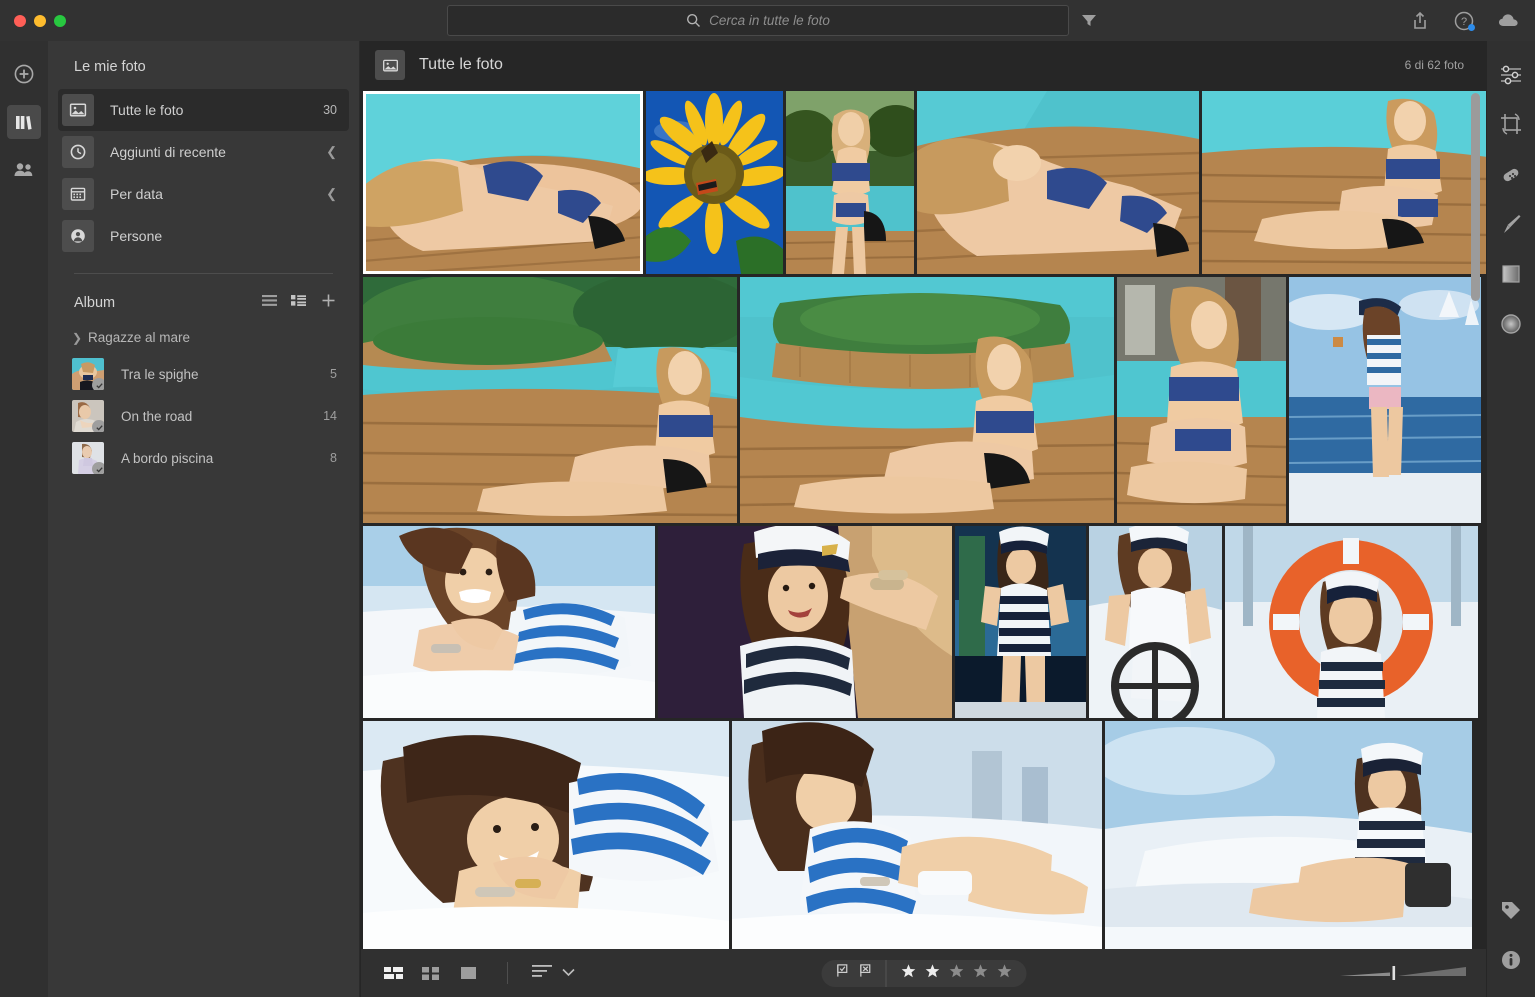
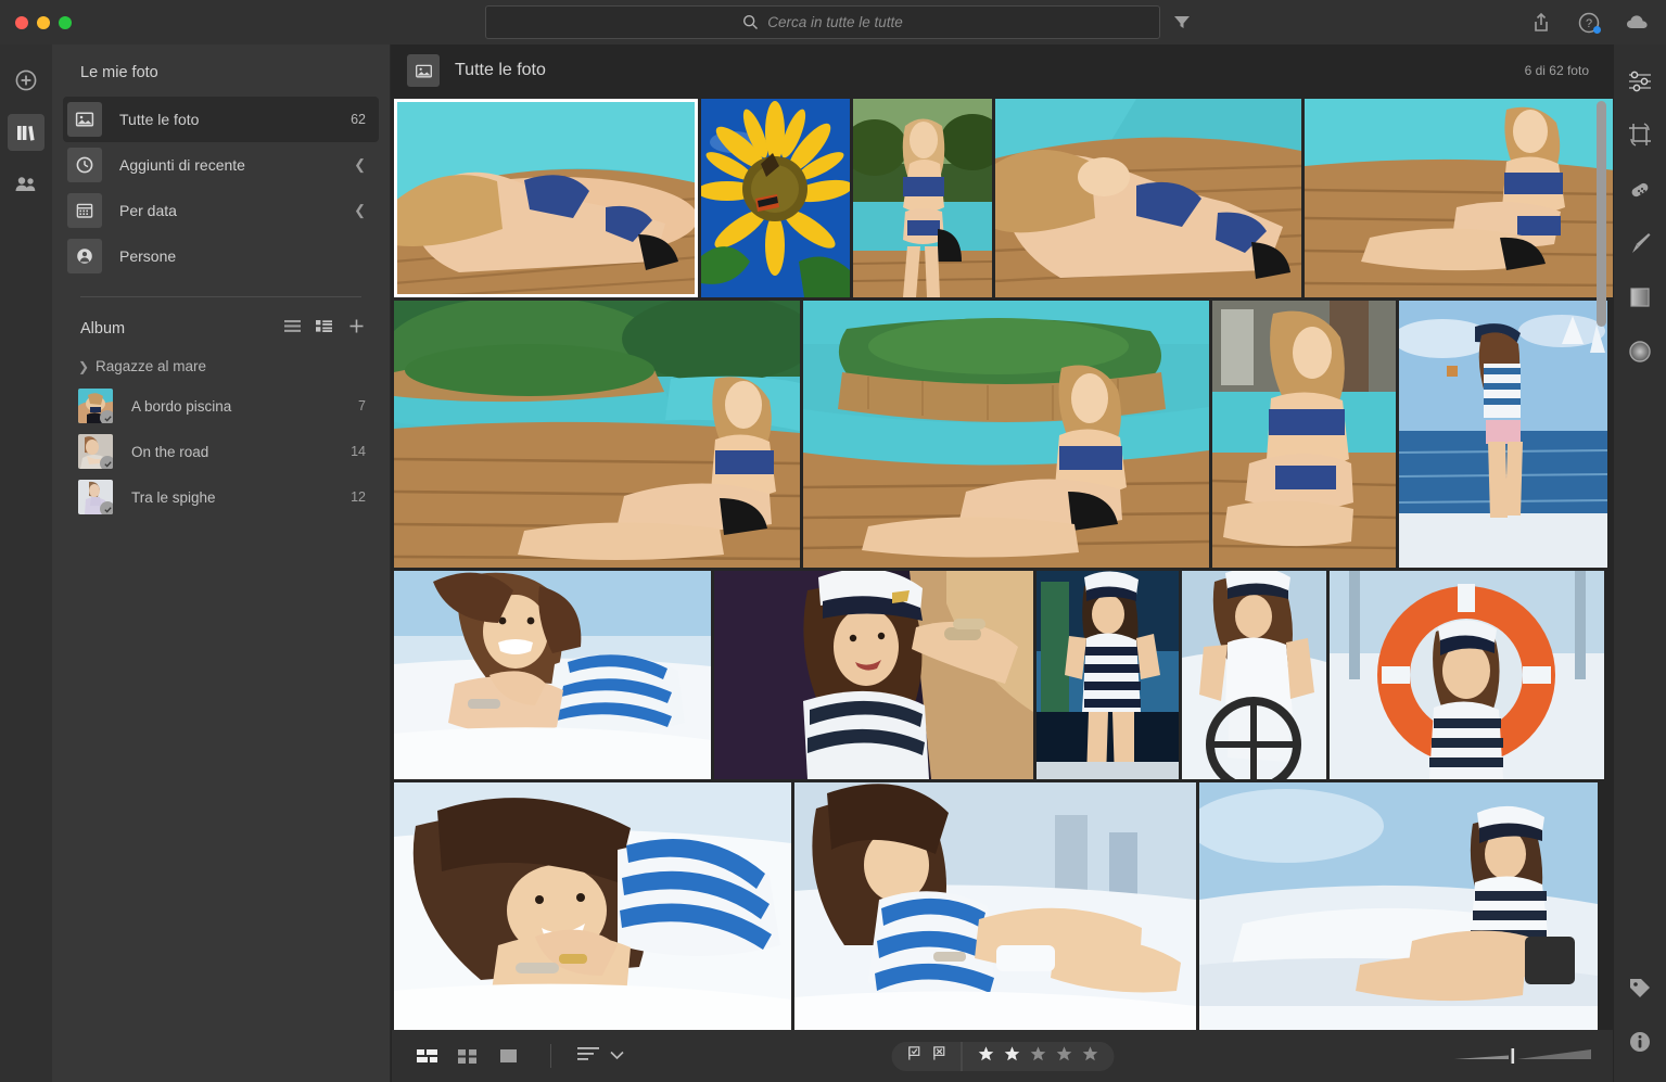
- Cerca in tutte le foto
+ Cerca in tutte le tutte
  ?
  Le mie foto
  Tutte le foto
- 30
+ 62
  Aggiunti di recente
  ❮
  Per data
  ❮
  Persone
  Album
  ❯
  Ragazze al mare
- Tra le spighe
+ A bordo piscina
- 5
+ 7
  On the road
  14
- A bordo piscina
+ Tra le spighe
- 8
+ 12
  Tutte le foto
  6 di 62 foto
